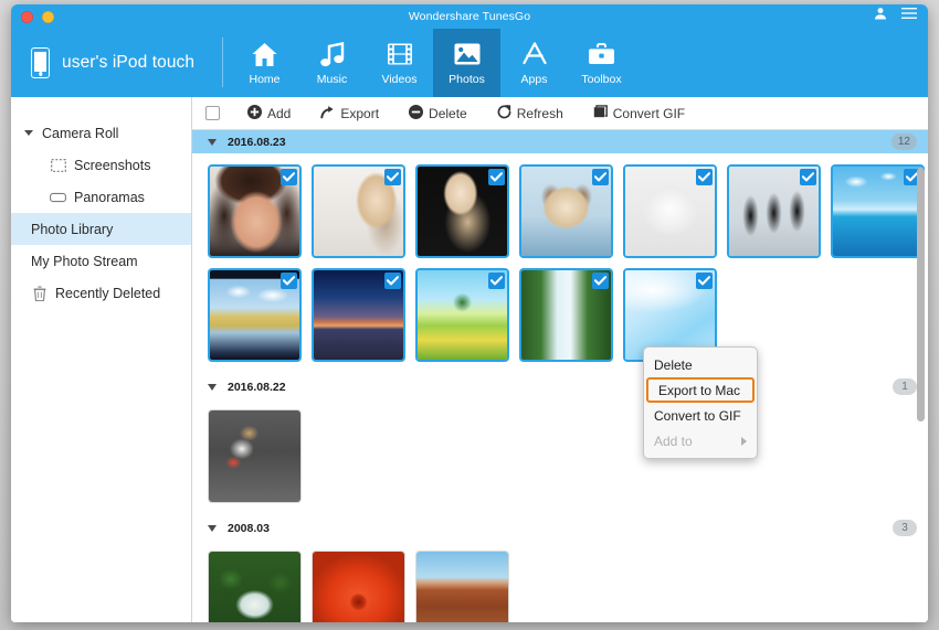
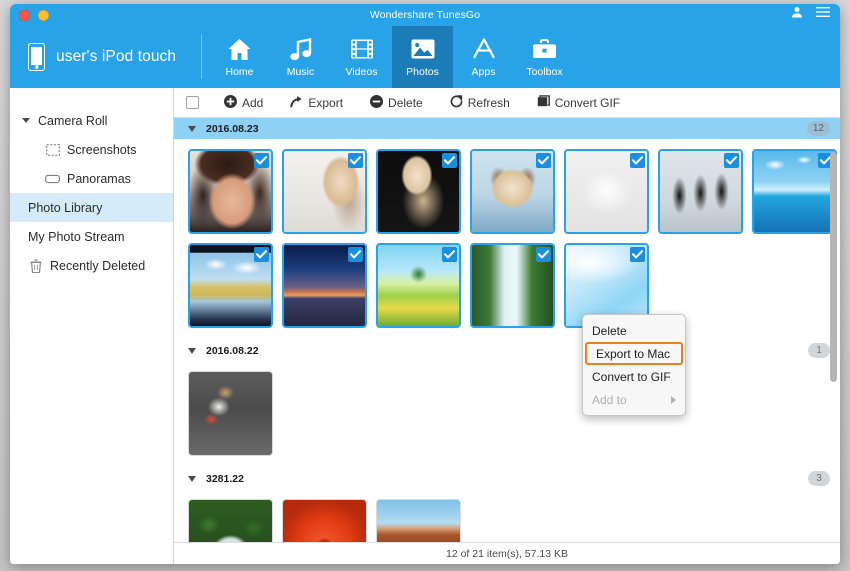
  Wondershare TunesGo
  user's iPod touch
  Home
  Music
  Videos
  Photos
  Apps
  Toolbox
  Camera Roll
  Screenshots
  Panoramas
  Photo Library
  My Photo Stream
  Recently Deleted
  Add
  Export
  Delete
  Refresh
  Convert GIF
  2016.08.23
  12
  2016.08.22
  1
- 2008.03
+ 3281.22
  3
  Delete
  Export to Mac
  Convert to GIF
  Add to
+ 12 of 21 item(s), 57.13 KB
